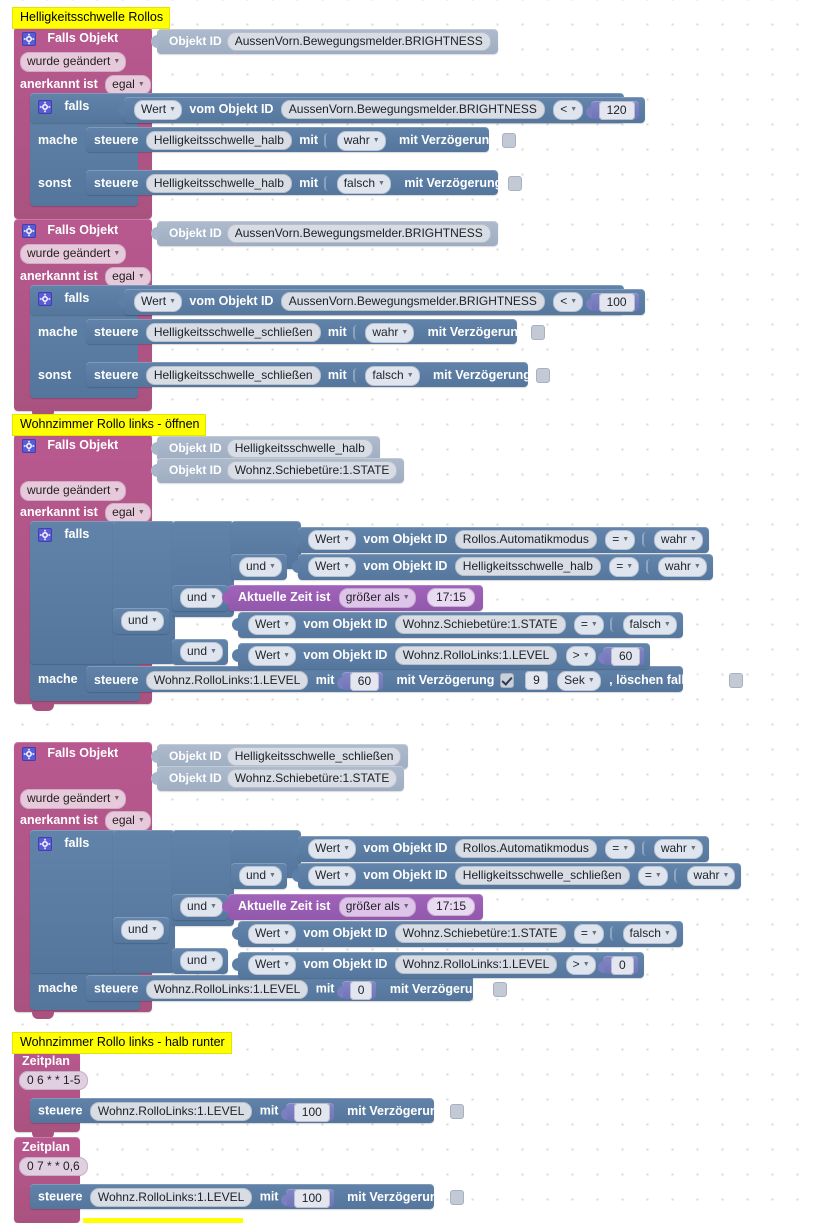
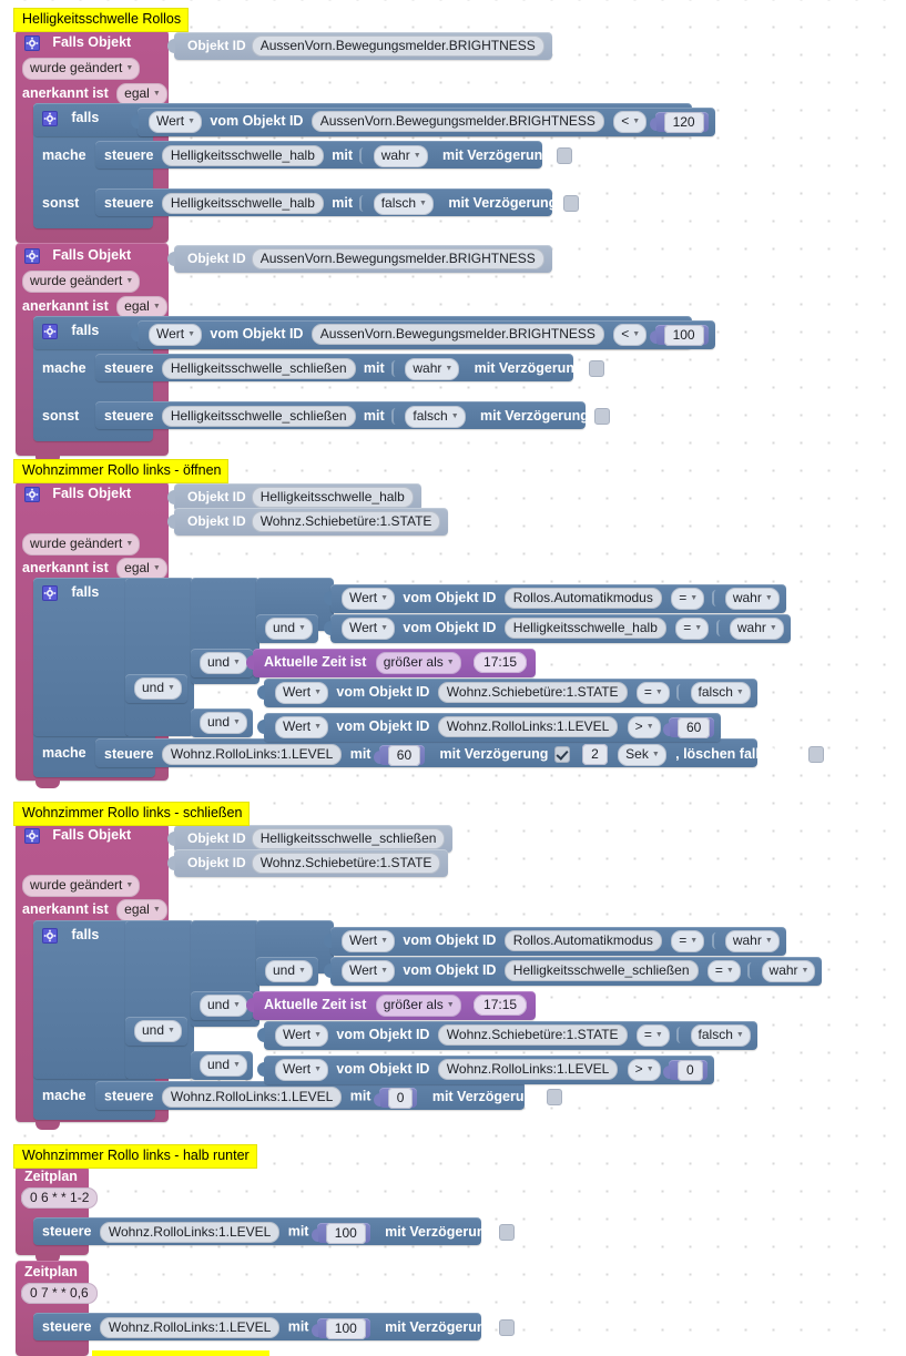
  Helligkeitsschwelle Rollos
  Falls Objekt
  wurde geändert
  anerkannt ist egal
  Objekt ID AussenVorn.Bewegungsmelder.BRIGHTNESS
  falls
  Wert vom Objekt ID AussenVorn.Bewegungsmelder.BRIGHTNESS < 120
  mache
  steuere Helligkeitsschwelle_halb mit wahr mit Verzögerung
  sonst
  steuere Helligkeitsschwelle_halb mit falsch mit Verzögerung
  Falls Objekt
  wurde geändert
  anerkannt ist egal
  Objekt ID AussenVorn.Bewegungsmelder.BRIGHTNESS
  falls
  Wert vom Objekt ID AussenVorn.Bewegungsmelder.BRIGHTNESS < 100
  mache
  steuere Helligkeitsschwelle_schließen mit wahr mit Verzögerung
  sonst
  steuere Helligkeitsschwelle_schließen mit falsch mit Verzögerung
  Wohnzimmer Rollo links - öffnen
  Falls Objekt
  wurde geändert
  anerkannt ist egal
  Objekt ID Helligkeitsschwelle_halb
  Objekt ID Wohnz.Schiebetüre:1.STATE
  falls
  Wert vom Objekt ID Rollos.Automatikmodus = wahr
  und
  Wert vom Objekt ID Helligkeitsschwelle_halb = wahr
  und
  Aktuelle Zeit ist größer als 17:15
  und
  Wert vom Objekt ID Wohnz.Schiebetüre:1.STATE = falsch
  und
  Wert vom Objekt ID Wohnz.RolloLinks:1.LEVEL > 60
  mache
- steuere Wohnz.RolloLinks:1.LEVEL mit 60 mit Verzögerung 9 Sek , löschen falls läuft
+ steuere Wohnz.RolloLinks:1.LEVEL mit 60 mit Verzögerung 2 Sek , löschen falls läuft
+ Wohnzimmer Rollo links - schließen
  Falls Objekt
  wurde geändert
  anerkannt ist egal
  Objekt ID Helligkeitsschwelle_schließen
  Objekt ID Wohnz.Schiebetüre:1.STATE
  falls
  Wert vom Objekt ID Rollos.Automatikmodus = wahr
  und
  Wert vom Objekt ID Helligkeitsschwelle_schließen = wahr
  und
  Aktuelle Zeit ist größer als 17:15
  und
  Wert vom Objekt ID Wohnz.Schiebetüre:1.STATE = falsch
  und
  Wert vom Objekt ID Wohnz.RolloLinks:1.LEVEL > 0
  mache
  steuere Wohnz.RolloLinks:1.LEVEL mit 0 mit Verzögerung
  Wohnzimmer Rollo links - halb runter
  Zeitplan
- 0 6 * * 1-5
+ 0 6 * * 1-2
  steuere Wohnz.RolloLinks:1.LEVEL mit 100 mit Verzögerung
  Zeitplan
  0 7 * * 0,6
  steuere Wohnz.RolloLinks:1.LEVEL mit 100 mit Verzögerung
